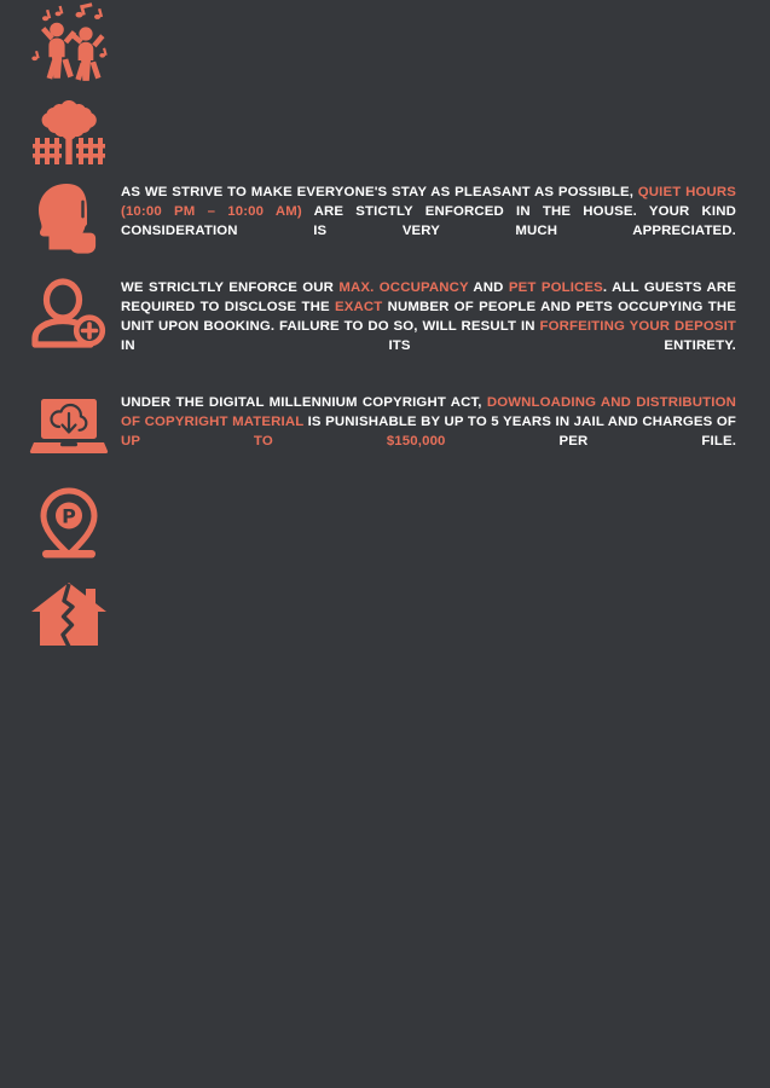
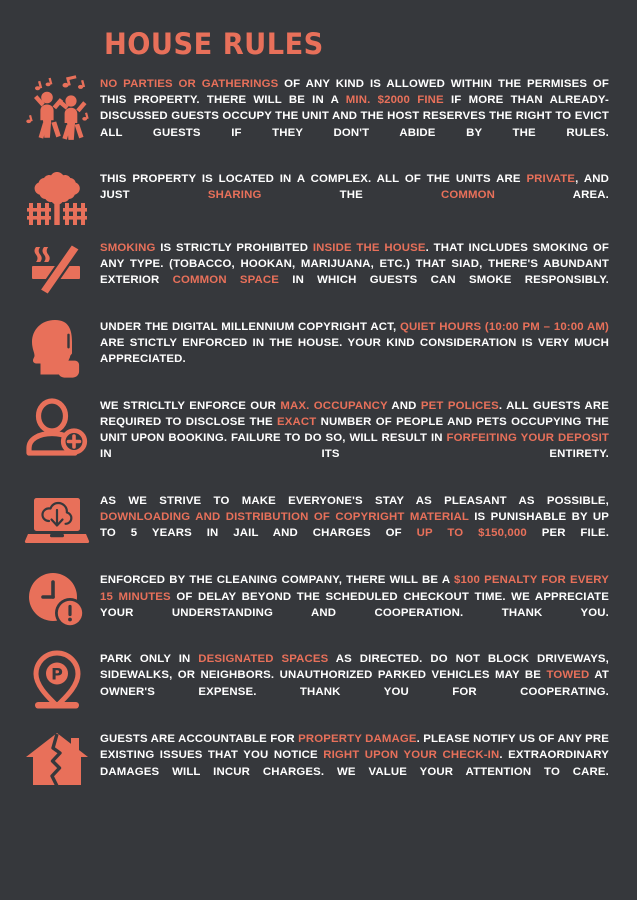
+ HOUSE RULES
+ NO PARTIES OR GATHERINGS OF ANY KIND IS ALLOWED WITHIN THE PERMISES OF THIS PROPERTY. THERE WILL BE IN A MIN. $2000 FINE IF MORE THAN ALREADY-DISCUSSED GUESTS OCCUPY THE UNIT AND THE HOST RESERVES THE RIGHT TO EVICT ALL GUESTS IF THEY DON'T ABIDE BY THE RULES.
+ THIS PROPERTY IS LOCATED IN A COMPLEX. ALL OF THE UNITS ARE PRIVATE, AND JUST SHARING THE COMMON AREA.
+ SMOKING IS STRICTLY PROHIBITED INSIDE THE HOUSE. THAT INCLUDES SMOKING OF ANY TYPE. (TOBACCO, HOOKAN, MARIJUANA, ETC.) THAT SIAD, THERE'S ABUNDANT EXTERIOR COMMON SPACE IN WHICH GUESTS CAN SMOKE RESPONSIBLY.
- AS WE STRIVE TO MAKE EVERYONE'S STAY AS PLEASANT AS POSSIBLE, QUIET HOURS (10:00 PM – 10:00 AM) ARE STICTLY ENFORCED IN THE HOUSE. YOUR KIND CONSIDERATION IS VERY MUCH APPRECIATED.
+ UNDER THE DIGITAL MILLENNIUM COPYRIGHT ACT, QUIET HOURS (10:00 PM – 10:00 AM) ARE STICTLY ENFORCED IN THE HOUSE. YOUR KIND CONSIDERATION IS VERY MUCH APPRECIATED.
  WE STRICLTLY ENFORCE OUR MAX. OCCUPANCY AND PET POLICES. ALL GUESTS ARE REQUIRED TO DISCLOSE THE EXACT NUMBER OF PEOPLE AND PETS OCCUPYING THE UNIT UPON BOOKING. FAILURE TO DO SO, WILL RESULT IN FORFEITING YOUR DEPOSIT IN ITS ENTIRETY.
- UNDER THE DIGITAL MILLENNIUM COPYRIGHT ACT, DOWNLOADING AND DISTRIBUTION OF COPYRIGHT MATERIAL IS PUNISHABLE BY UP TO 5 YEARS IN JAIL AND CHARGES OF UP TO $150,000 PER FILE.
+ AS WE STRIVE TO MAKE EVERYONE'S STAY AS PLEASANT AS POSSIBLE, DOWNLOADING AND DISTRIBUTION OF COPYRIGHT MATERIAL IS PUNISHABLE BY UP TO 5 YEARS IN JAIL AND CHARGES OF UP TO $150,000 PER FILE.
+ ENFORCED BY THE CLEANING COMPANY, THERE WILL BE A $100 PENALTY FOR EVERY 15 MINUTES OF DELAY BEYOND THE SCHEDULED CHECKOUT TIME. WE APPRECIATE YOUR UNDERSTANDING AND COOPERATION. THANK YOU.
  P
+ PARK ONLY IN DESIGNATED SPACES AS DIRECTED. DO NOT BLOCK DRIVEWAYS, SIDEWALKS, OR NEIGHBORS. UNAUTHORIZED PARKED VEHICLES MAY BE TOWED AT OWNER'S EXPENSE. THANK YOU FOR COOPERATING.
+ GUESTS ARE ACCOUNTABLE FOR PROPERTY DAMAGE. PLEASE NOTIFY US OF ANY PRE EXISTING ISSUES THAT YOU NOTICE RIGHT UPON YOUR CHECK-IN. EXTRAORDINARY DAMAGES WILL INCUR CHARGES. WE VALUE YOUR ATTENTION TO CARE.
